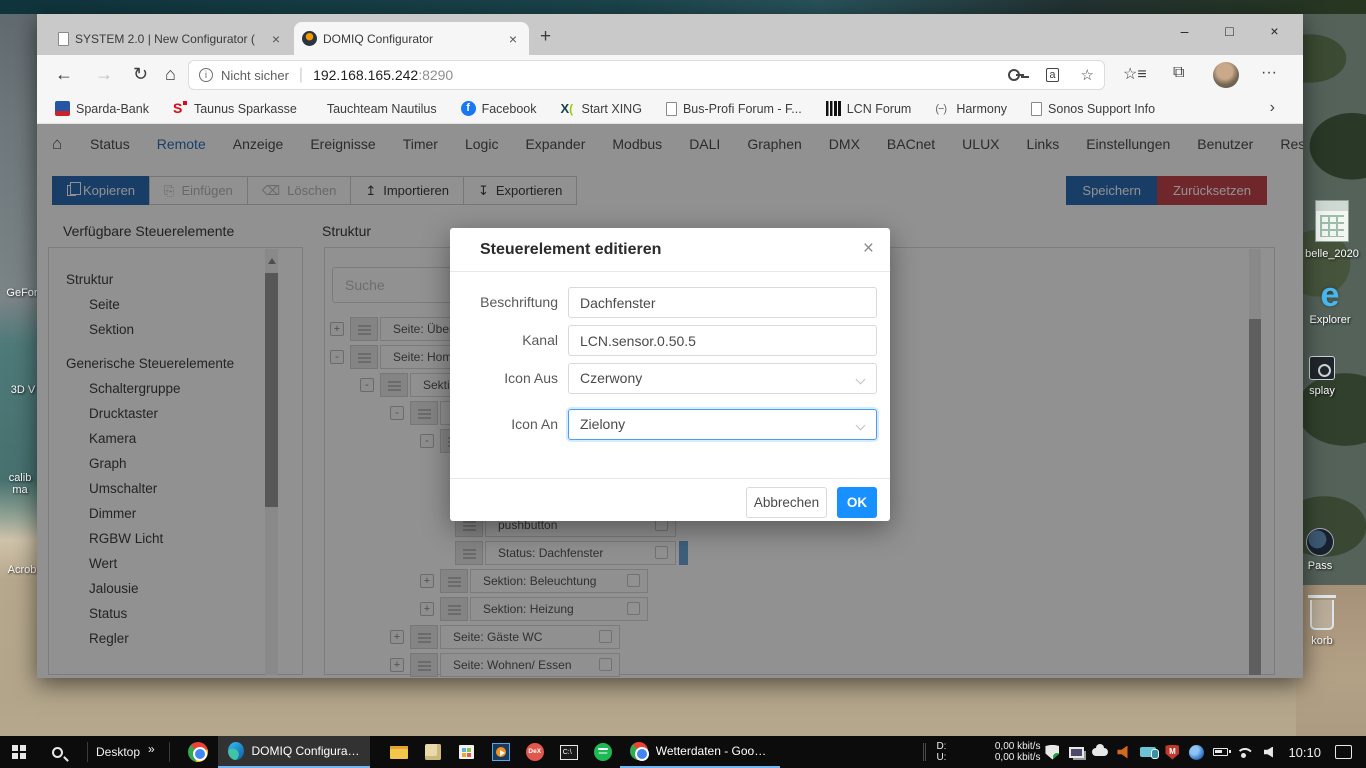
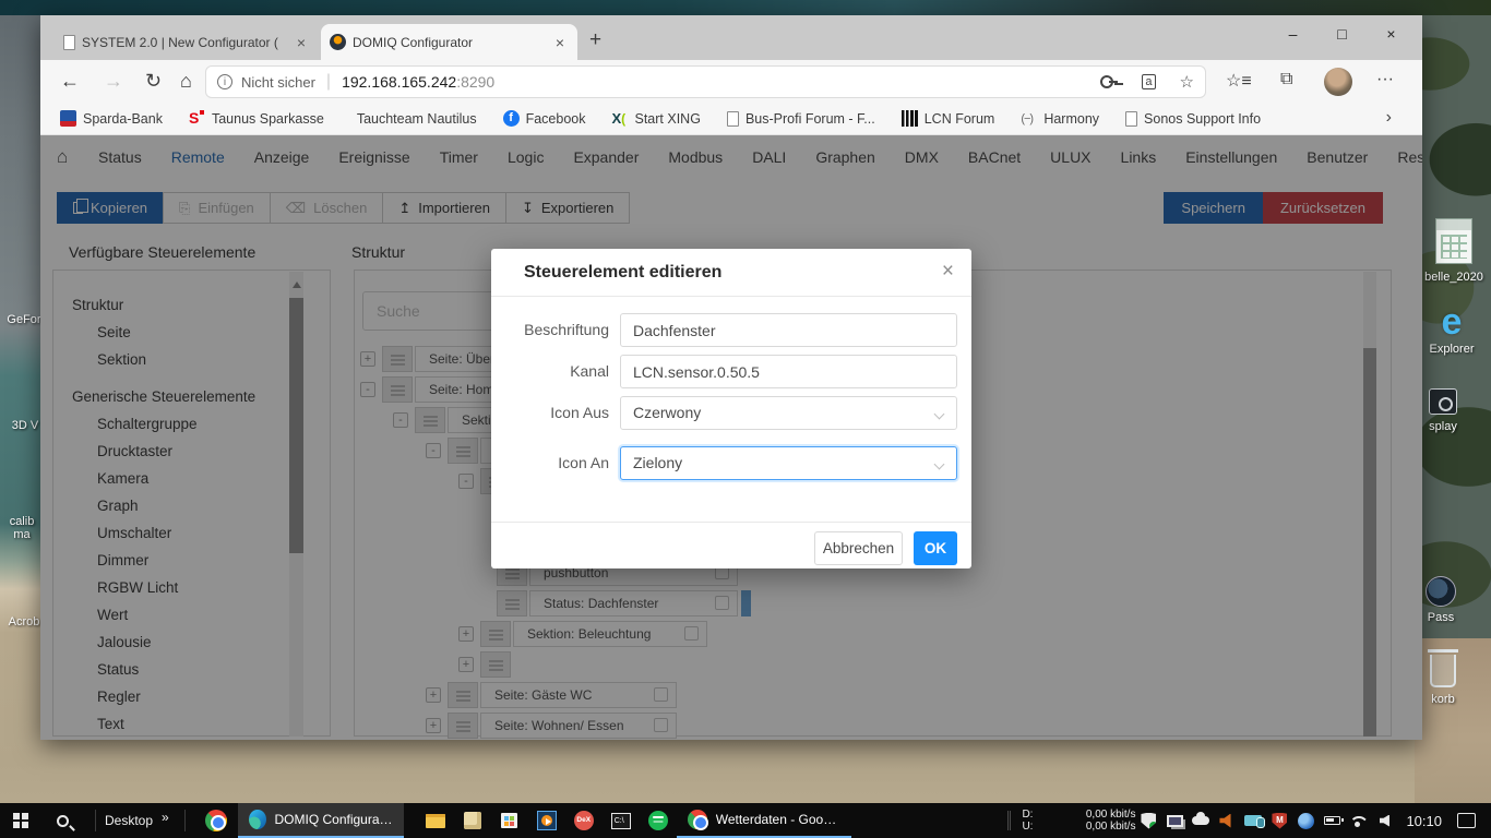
  GeFor
  3D V
  calib ma
  Acrob
  belle_2020
  e
  Explorer
  splay
  Pass
  korb
  SYSTEM 2.0 | New Configurator (
  ×
  DOMIQ Configurator
  ×
  +
  –
  □
  ×
  ←
  →
  ↻
  ⌂
  i
  Nicht sicher
  |
  192.168.165.242
  :8290
  a
  ☆
  ☆≡
  ⧉
  ···
  Sparda-Bank
  Taunus Sparkasse
  Tauchteam Nautilus
  Facebook
  Start XING
  Bus-Profi Forum - F...
  LCN Forum
  Harmony
  Sonos Support Info
  ›
  ⌂
  Status
  Remote
  Anzeige
  Ereignisse
  Timer
  Logic
  Expander
  Modbus
  DALI
  Graphen
  DMX
  BACnet
  ULUX
  Links
  Einstellungen
  Benutzer
  Kopieren
  ⎘
  Einfügen
  ⌫
  Löschen
  ↥
  Importieren
  ↧
  Exportieren
  Speichern
  Zurücksetzen
  Verfügbare Steuerelemente
  Struktur
  Seite
  Sektion
  Generische Steuerelemente
  Schaltergruppe
  Drucktaster
  Kamera
  Graph
  Umschalter
  Dimmer
  RGBW Licht
  Wert
  Jalousie
  Status
  Regler
+ Text
  Struktur
  Suche
  +
  Seite: Übe
  -
  Seite: Hom
  -
  Sekti
  -
  -
  pushbutton
  Status: Dachfenster
  +
  Sektion: Beleuchtung
  +
- Sektion: Heizung
  +
  Seite: Gäste WC
  +
  Seite: Wohnen/ Essen
  Steuerelement editieren
  ×
  Beschriftung
  Dachfenster
  Kanal
  LCN.sensor.0.50.5
  Icon Aus
  Czerwony
  Icon An
  Zielony
  Abbrechen
  OK
  Desktop
  »
  DOMIQ Configurator
  Wetterdaten - Google
  D:
  0,00 kbit/s
  U:
  0,00 kbit/s
  10:10
